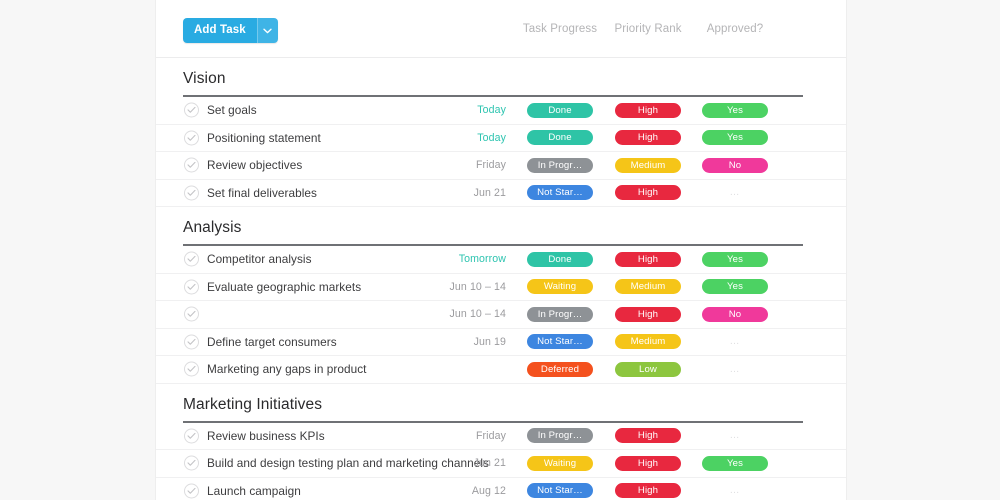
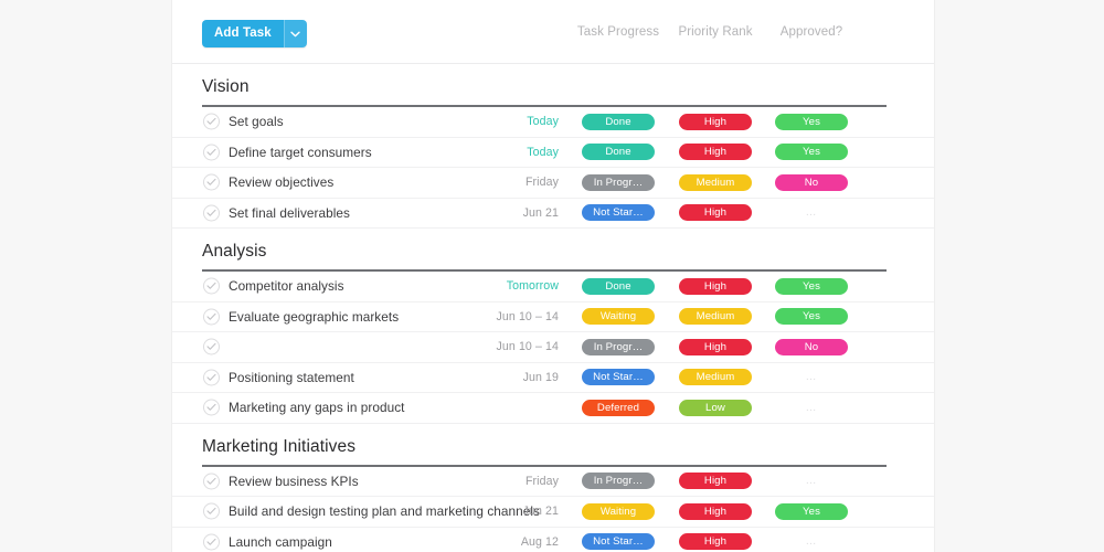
  Add Task
  Task Progress
  Priority Rank
  Approved?
  Vision
  Set goals
  Today
  Done
  High
  Yes
- Positioning statement
+ Define target consumers
  Today
  Done
  High
  Yes
  Review objectives
  Friday
  In Progr…
  Medium
  No
  Set final deliverables
  Jun 21
  Not Star…
  High
  …
  Analysis
  Competitor analysis
  Tomorrow
  Done
  High
  Yes
  Evaluate geographic markets
  Jun 10 – 14
  Waiting
  Medium
  Yes
  Jun 10 – 14
  In Progr…
  High
  No
- Define target consumers
+ Positioning statement
  Jun 19
  Not Star…
  Medium
  …
  Marketing any gaps in product
  Deferred
  Low
  …
  Marketing Initiatives
  Review business KPIs
  Friday
  In Progr…
  High
  …
  Build and design testing plan and marketing channels
  Jun 21
  Waiting
  High
  Yes
  Launch campaign
  Aug 12
  Not Star…
  High
  …
